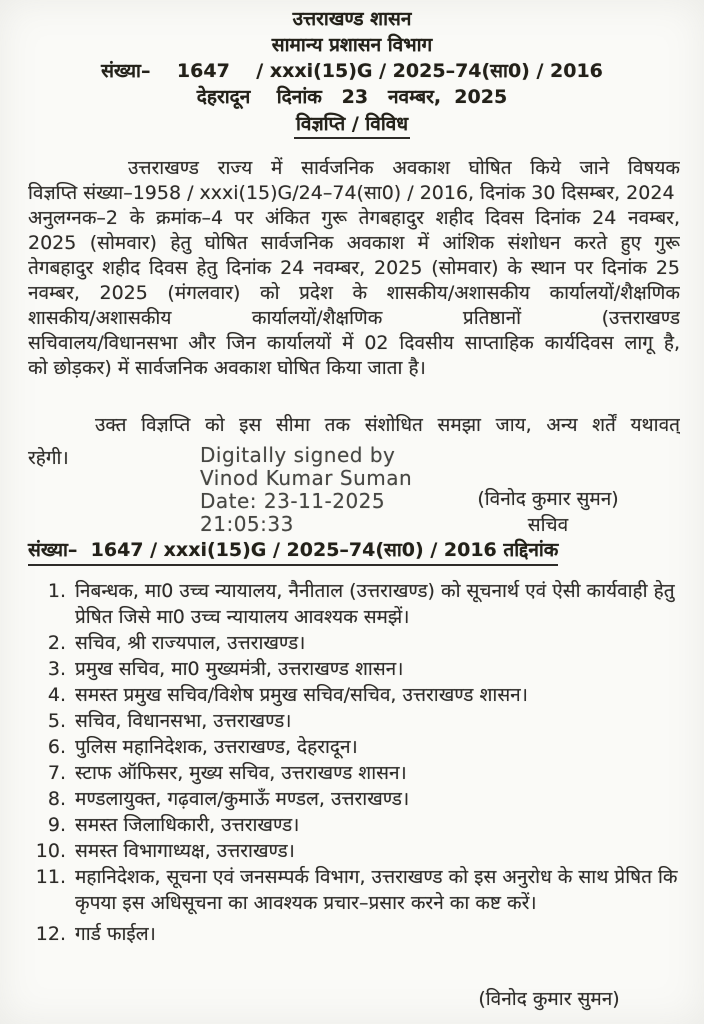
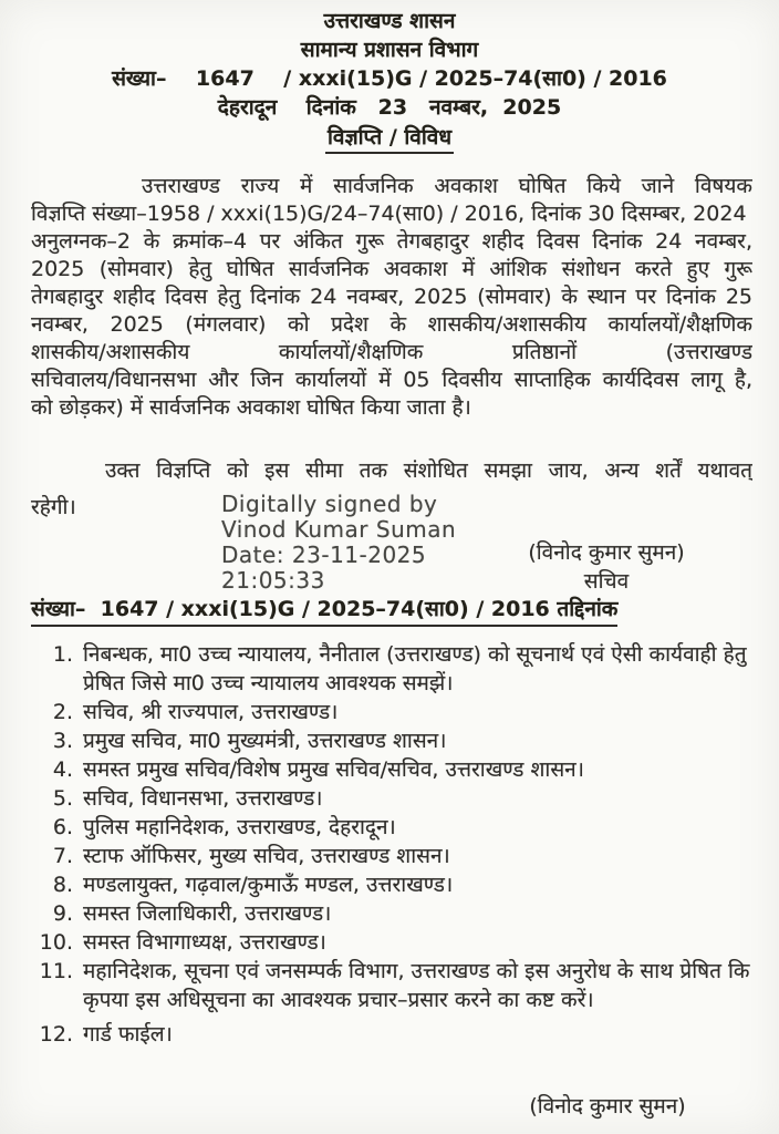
  उत्तराखण्ड शासन
  सामान्य प्रशासन विभाग
  संख्या– 1647 / xxxi(15)G / 2025–74(सा0) / 2016
  देहरादून दिनांक 23 नवम्बर, 2025
  विज्ञप्ति / विविध
  उत्तराखण्ड राज्य में सार्वजनिक अवकाश घोषित किये जाने विषयक
  विज्ञप्ति संख्या–1958 / xxxi(15)G/24–74(सा0) / 2016, दिनांक 30 दिसम्बर, 2024
  अनुलग्नक–2 के क्रमांक–4 पर अंकित गुरू तेगबहादुर शहीद दिवस दिनांक 24 नवम्बर,
  2025 (सोमवार) हेतु घोषित सार्वजनिक अवकाश में आंशिक संशोधन करते हुए गुरू
  तेगबहादुर शहीद दिवस हेतु दिनांक 24 नवम्बर, 2025 (सोमवार) के स्थान पर दिनांक 25
  नवम्बर, 2025 (मंगलवार) को प्रदेश के शासकीय/अशासकीय कार्यालयों/शैक्षणिक
  शासकीय/अशासकीय कार्यालयों/शैक्षणिक प्रतिष्ठानों (उत्तराखण्ड
- सचिवालय/विधानसभा और जिन कार्यालयों में 02 दिवसीय साप्ताहिक कार्यदिवस लागू है,
+ सचिवालय/विधानसभा और जिन कार्यालयों में 05 दिवसीय साप्ताहिक कार्यदिवस लागू है,
  को छोड़कर) में सार्वजनिक अवकाश घोषित किया जाता है।
  उक्त विज्ञप्ति को इस सीमा तक संशोधित समझा जाय, अन्य शर्तें यथावत्
  रहेगी।
  Digitally signed by
  Vinod Kumar Suman
  Date: 23-11-2025
  21:05:33
  (विनोद कुमार सुमन)
  सचिव
  संख्या– 1647 / xxxi(15)G / 2025–74(सा0) / 2016 तद्दिनांक
  1.
  निबन्धक, मा0 उच्च न्यायालय, नैनीताल (उत्तराखण्ड) को सूचनार्थ एवं ऐसी कार्यवाही हेतु प्रेषित जिसे मा0 उच्च न्यायालय आवश्यक समझें।
  2.
  सचिव, श्री राज्यपाल, उत्तराखण्ड।
  3.
  प्रमुख सचिव, मा0 मुख्यमंत्री, उत्तराखण्ड शासन।
  4.
  समस्त प्रमुख सचिव/विशेष प्रमुख सचिव/सचिव, उत्तराखण्ड शासन।
  5.
  सचिव, विधानसभा, उत्तराखण्ड।
  6.
  पुलिस महानिदेशक, उत्तराखण्ड, देहरादून।
  7.
  स्टाफ ऑफिसर, मुख्य सचिव, उत्तराखण्ड शासन।
  8.
  मण्डलायुक्त, गढ़वाल/कुमाऊँ मण्डल, उत्तराखण्ड।
  9.
  समस्त जिलाधिकारी, उत्तराखण्ड।
  10.
  समस्त विभागाध्यक्ष, उत्तराखण्ड।
  11.
  महानिदेशक, सूचना एवं जनसम्पर्क विभाग, उत्तराखण्ड को इस अनुरोध के साथ प्रेषित कि कृपया इस अधिसूचना का आवश्यक प्रचार–प्रसार करने का कष्ट करें।
  12.
  गार्ड फाईल।
  (विनोद कुमार सुमन)
